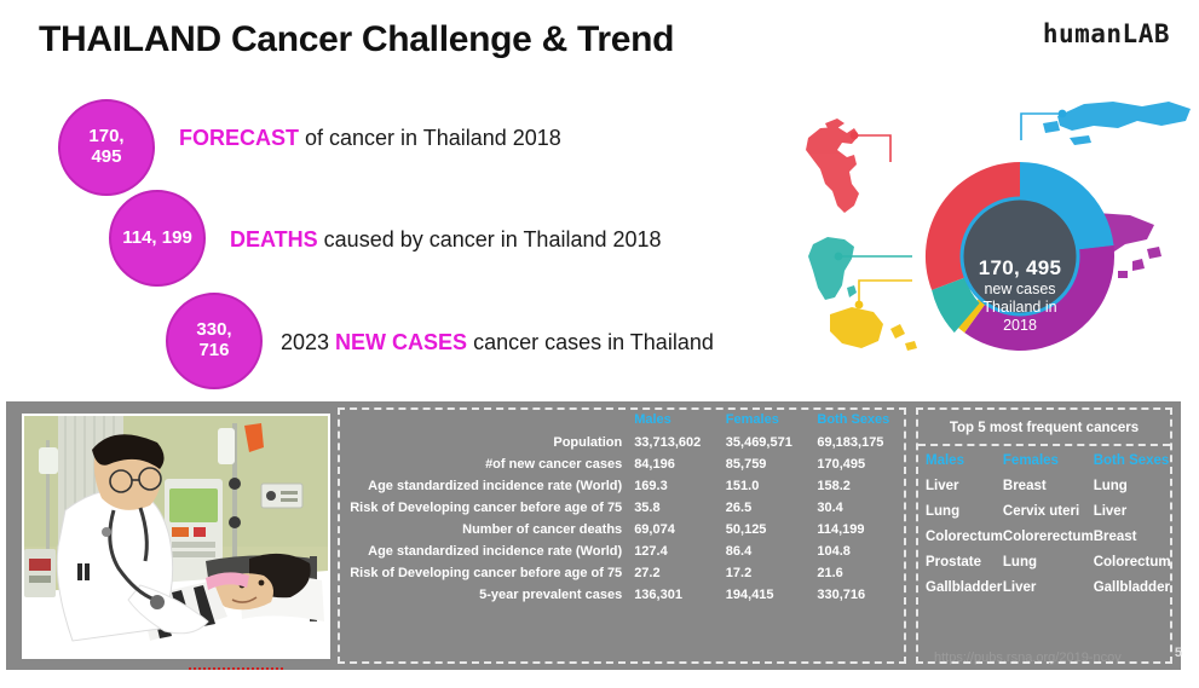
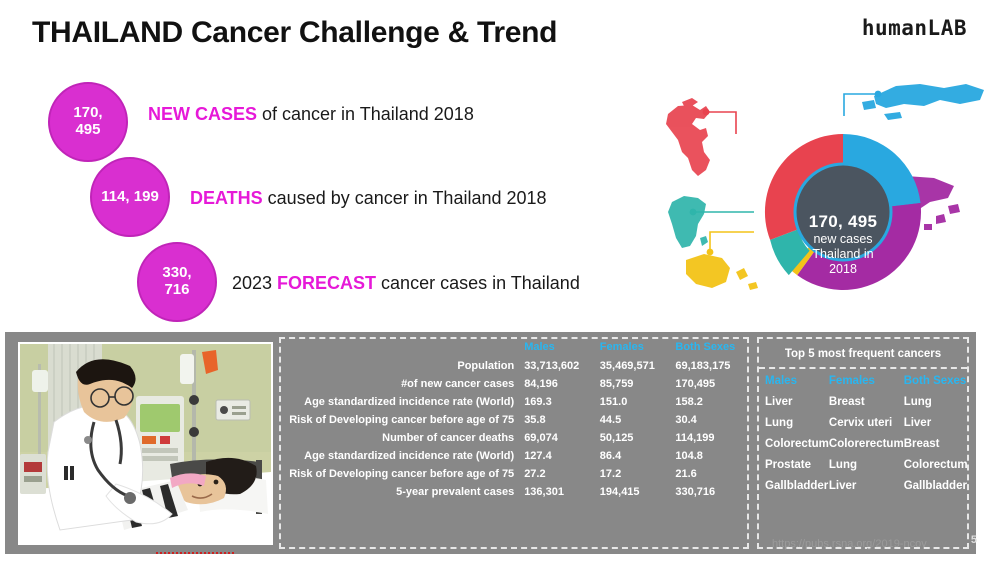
  THAILAND Cancer Challenge & Trend
  humanLAB
  170,
  495
- FORECAST of cancer in Thailand 2018
+ NEW CASES of cancer in Thailand 2018
  114, 199
  DEATHS caused by cancer in Thailand 2018
  330,
  716
- 2023 NEW CASES cancer cases in Thailand
+ 2023 FORECAST cancer cases in Thailand
  170, 495
  new cases
  Thailand in
  2018
  	Males	Females	Both Sexes
  Population	33,713,602	35,469,571	69,183,175
  #of new cancer cases	84,196	85,759	170,495
  Age standardized incidence rate (World)	169.3	151.0	158.2
- Risk of Developing cancer before age of 75	35.8	26.5	30.4
+ Risk of Developing cancer before age of 75	35.8	44.5	30.4
  Number of cancer deaths	69,074	50,125	114,199
  Age standardized incidence rate (World)	127.4	86.4	104.8
  Risk of Developing cancer before age of 75	27.2	17.2	21.6
  5-year prevalent cases	136,301	194,415	330,716
  Top 5 most frequent cancers
  Males
  Females
  Both Sexes
  Liver
  Breast
  Lung
  Lung
  Cervix uteri
  Liver
  Colorectum
  Colorerectum
  Breast
  Prostate
  Lung
  Colorectum
  Gallbladder
  Liver
  Gallbladder
  https://pubs.rsna.org/2019-ncov
  5
